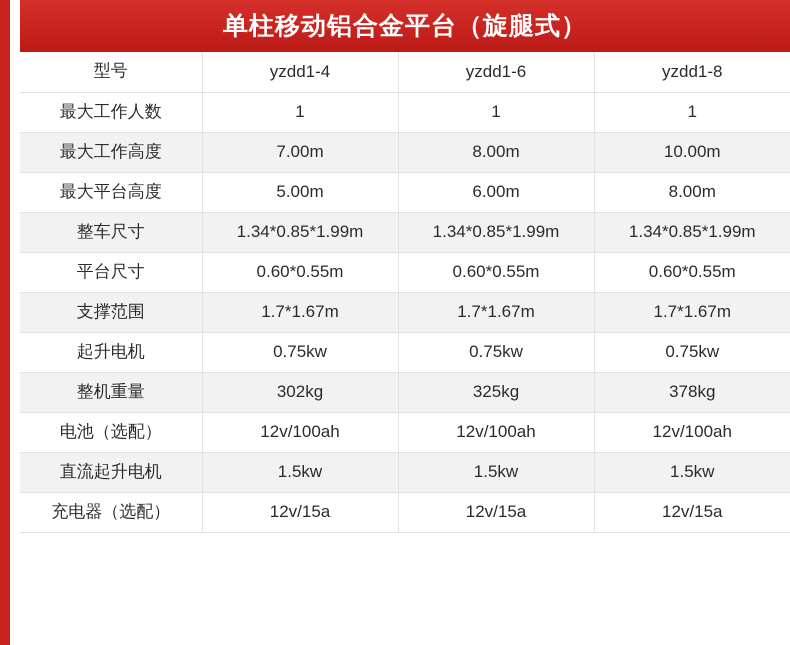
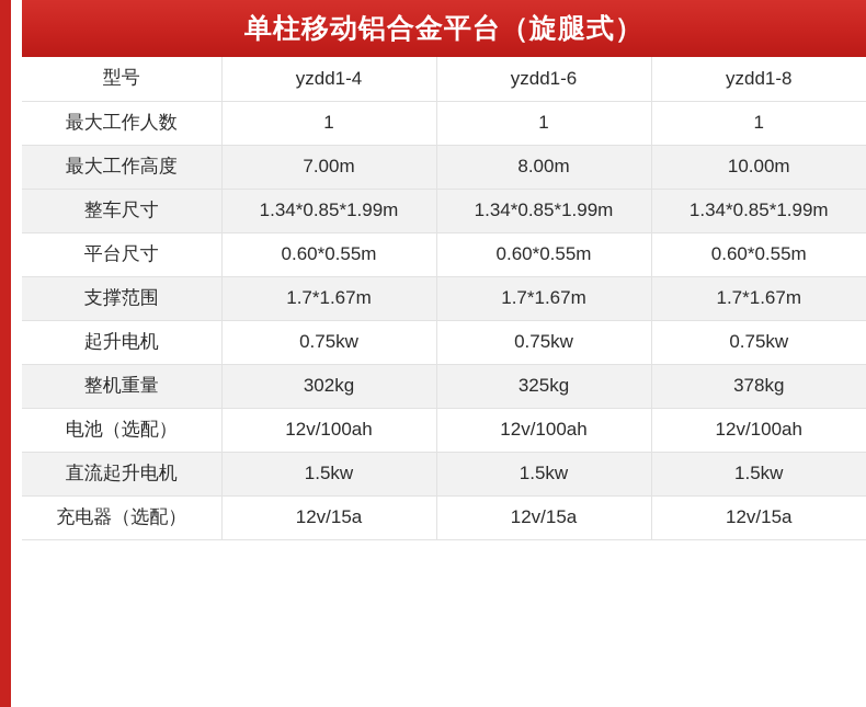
  单柱移动铝合金平台（旋腿式）
  型号	yzdd1-4	yzdd1-6	yzdd1-8
  最大工作人数	1	1	1
  最大工作高度	7.00m	8.00m	10.00m
- 最大平台高度	5.00m	6.00m	8.00m
  整车尺寸	1.34*0.85*1.99m	1.34*0.85*1.99m	1.34*0.85*1.99m
  平台尺寸	0.60*0.55m	0.60*0.55m	0.60*0.55m
  支撑范围	1.7*1.67m	1.7*1.67m	1.7*1.67m
  起升电机	0.75kw	0.75kw	0.75kw
  整机重量	302kg	325kg	378kg
  电池（选配）	12v/100ah	12v/100ah	12v/100ah
  直流起升电机	1.5kw	1.5kw	1.5kw
  充电器（选配）	12v/15a	12v/15a	12v/15a
